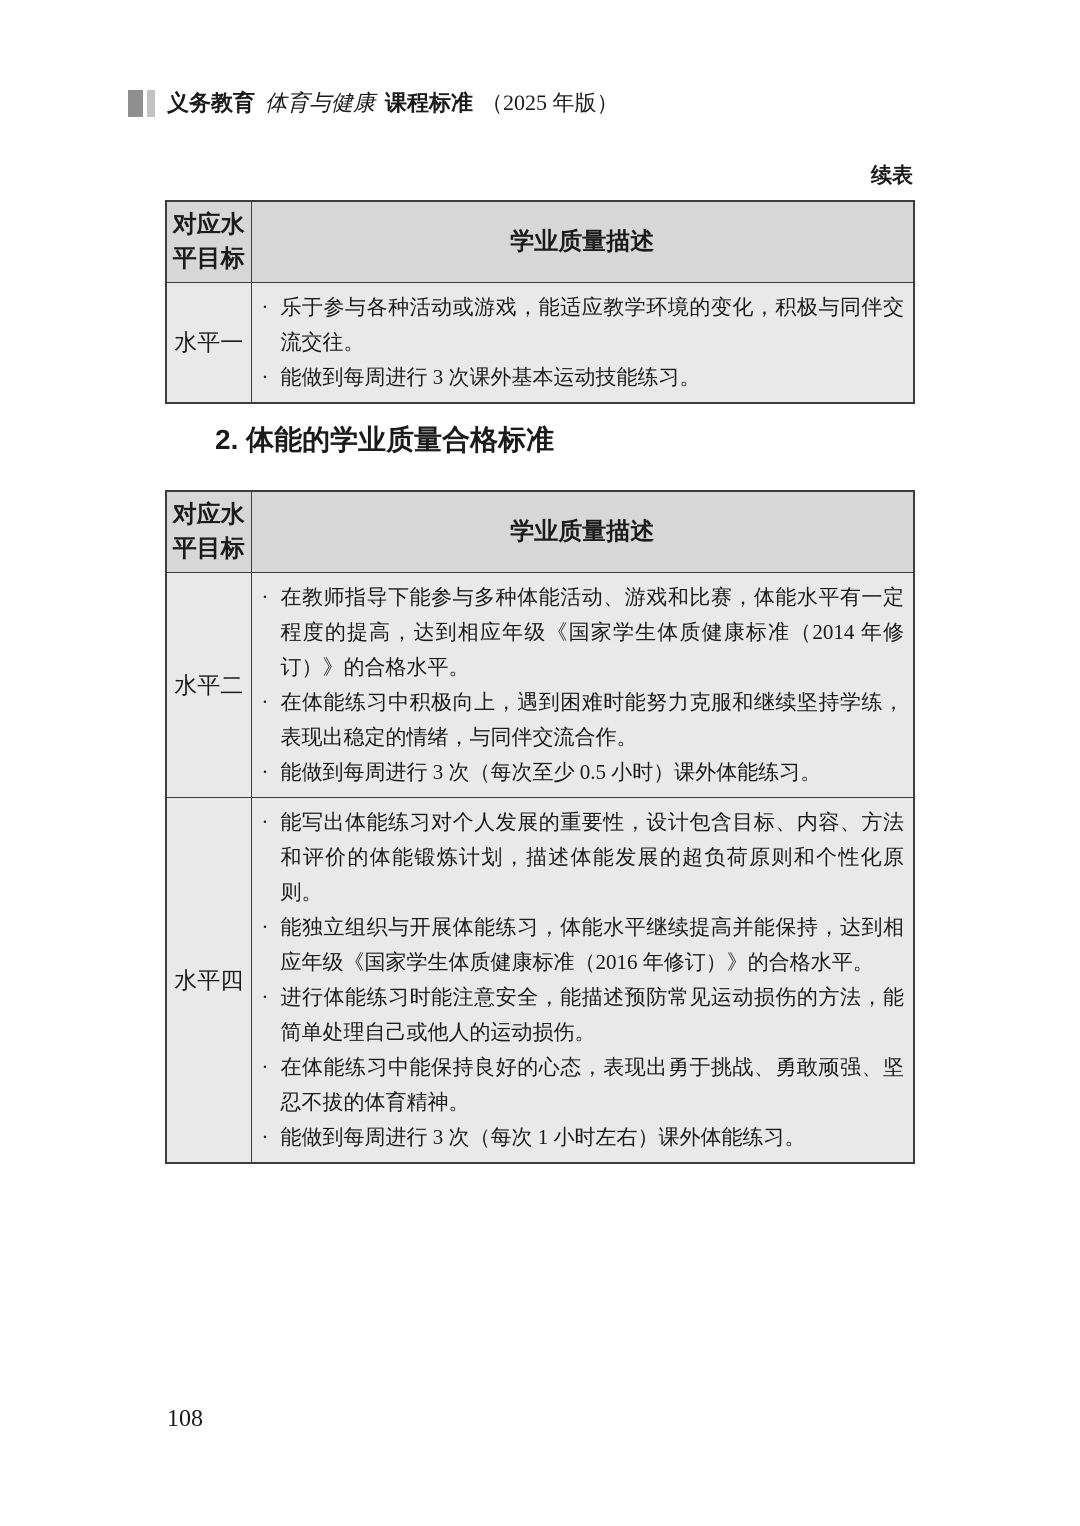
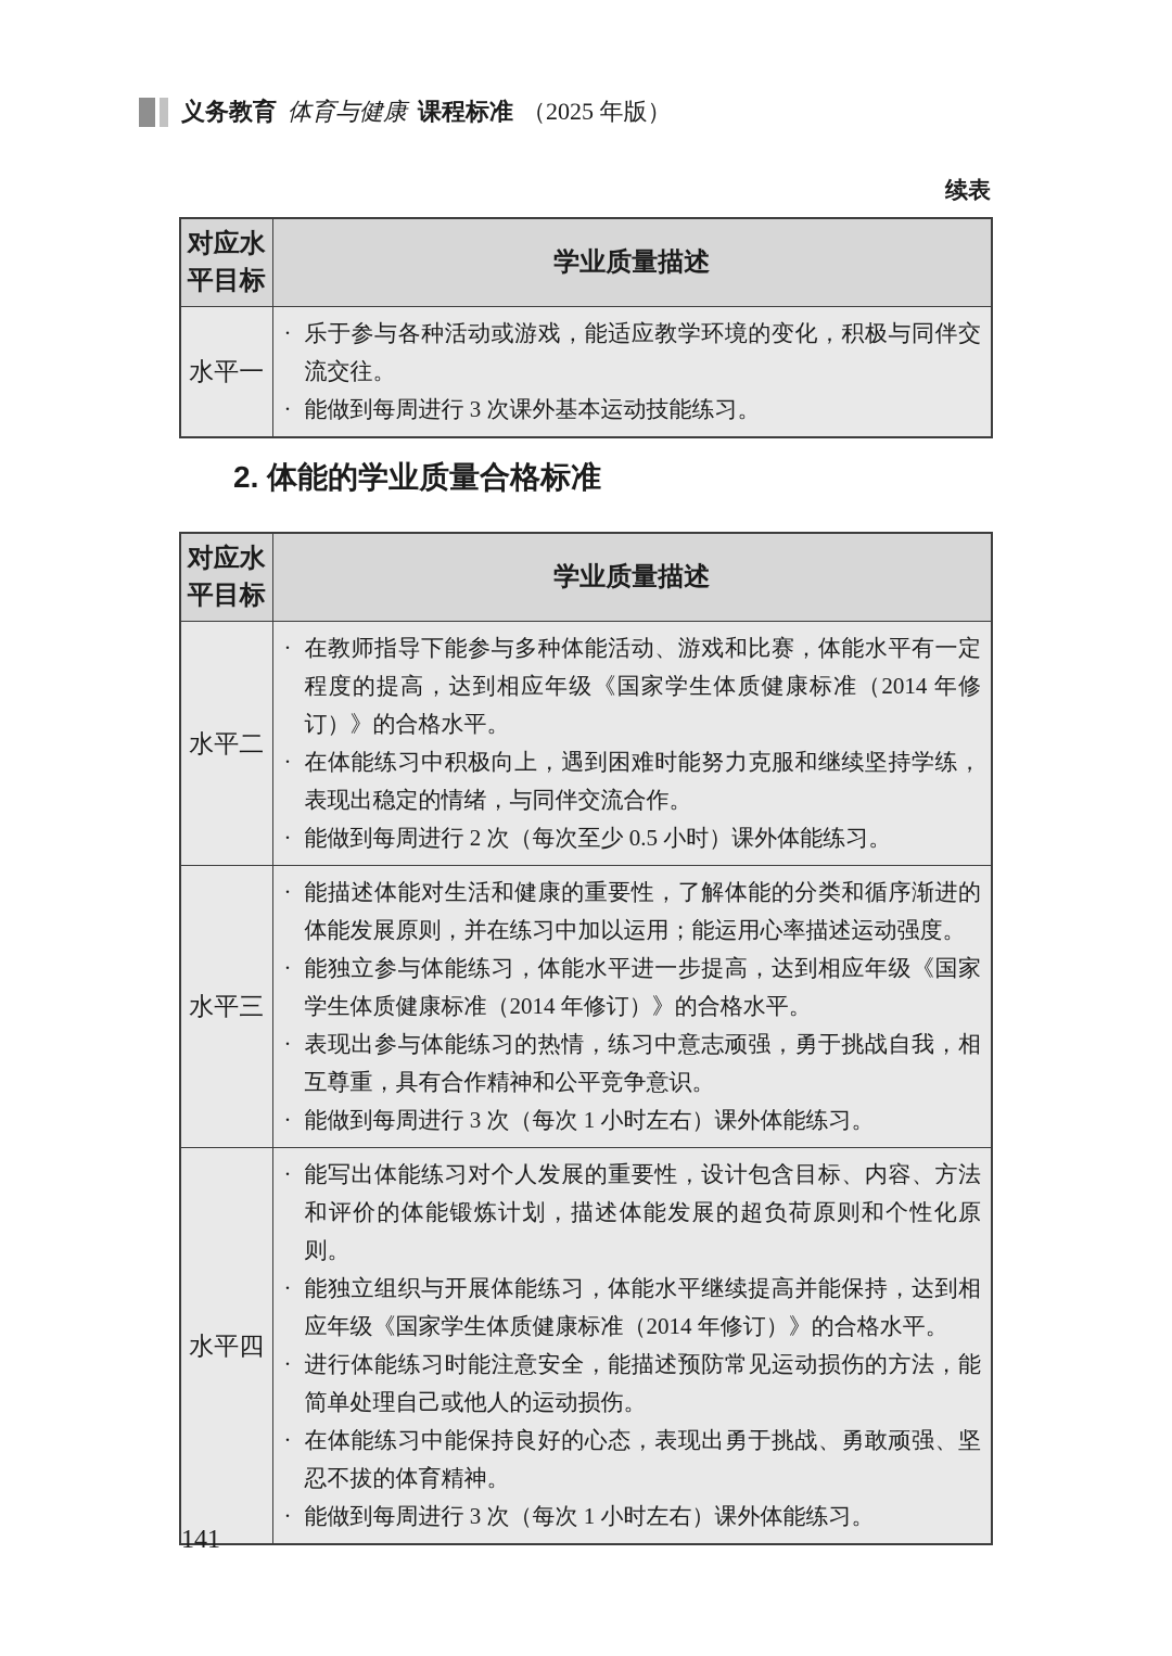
  义务教育
  体育与健康
  课程标准
  （2025 年版）
  续表
  对应水平目标	学业质量描述
  水平一	· 乐于参与各种活动或游戏，能适应教学环境的变化，积极与同伴交流交往。 · 能做到每周进行 3 次课外基本运动技能练习。
  2. 体能的学业质量合格标准
  对应水平目标	学业质量描述
- 水平二	· 在教师指导下能参与多种体能活动、游戏和比赛，体能水平有一定程度的提高，达到相应年级《国家学生体质健康标准（2014 年修订）》的合格水平。 · 在体能练习中积极向上，遇到困难时能努力克服和继续坚持学练，表现出稳定的情绪，与同伴交流合作。 · 能做到每周进行 3 次（每次至少 0.5 小时）课外体能练习。
+ 水平二	· 在教师指导下能参与多种体能活动、游戏和比赛，体能水平有一定程度的提高，达到相应年级《国家学生体质健康标准（2014 年修订）》的合格水平。 · 在体能练习中积极向上，遇到困难时能努力克服和继续坚持学练，表现出稳定的情绪，与同伴交流合作。 · 能做到每周进行 2 次（每次至少 0.5 小时）课外体能练习。
+ 水平三	· 能描述体能对生活和健康的重要性，了解体能的分类和循序渐进的体能发展原则，并在练习中加以运用；能运用心率描述运动强度。 · 能独立参与体能练习，体能水平进一步提高，达到相应年级《国家学生体质健康标准（2014 年修订）》的合格水平。 · 表现出参与体能练习的热情，练习中意志顽强，勇于挑战自我，相互尊重，具有合作精神和公平竞争意识。 · 能做到每周进行 3 次（每次 1 小时左右）课外体能练习。
- 水平四	· 能写出体能练习对个人发展的重要性，设计包含目标、内容、方法和评价的体能锻炼计划，描述体能发展的超负荷原则和个性化原则。 · 能独立组织与开展体能练习，体能水平继续提高并能保持，达到相应年级《国家学生体质健康标准（2016 年修订）》的合格水平。 · 进行体能练习时能注意安全，能描述预防常见运动损伤的方法，能简单处理自己或他人的运动损伤。 · 在体能练习中能保持良好的心态，表现出勇于挑战、勇敢顽强、坚忍不拔的体育精神。 · 能做到每周进行 3 次（每次 1 小时左右）课外体能练习。
+ 水平四	· 能写出体能练习对个人发展的重要性，设计包含目标、内容、方法和评价的体能锻炼计划，描述体能发展的超负荷原则和个性化原则。 · 能独立组织与开展体能练习，体能水平继续提高并能保持，达到相应年级《国家学生体质健康标准（2014 年修订）》的合格水平。 · 进行体能练习时能注意安全，能描述预防常见运动损伤的方法，能简单处理自己或他人的运动损伤。 · 在体能练习中能保持良好的心态，表现出勇于挑战、勇敢顽强、坚忍不拔的体育精神。 · 能做到每周进行 3 次（每次 1 小时左右）课外体能练习。
- 108
+ 141
